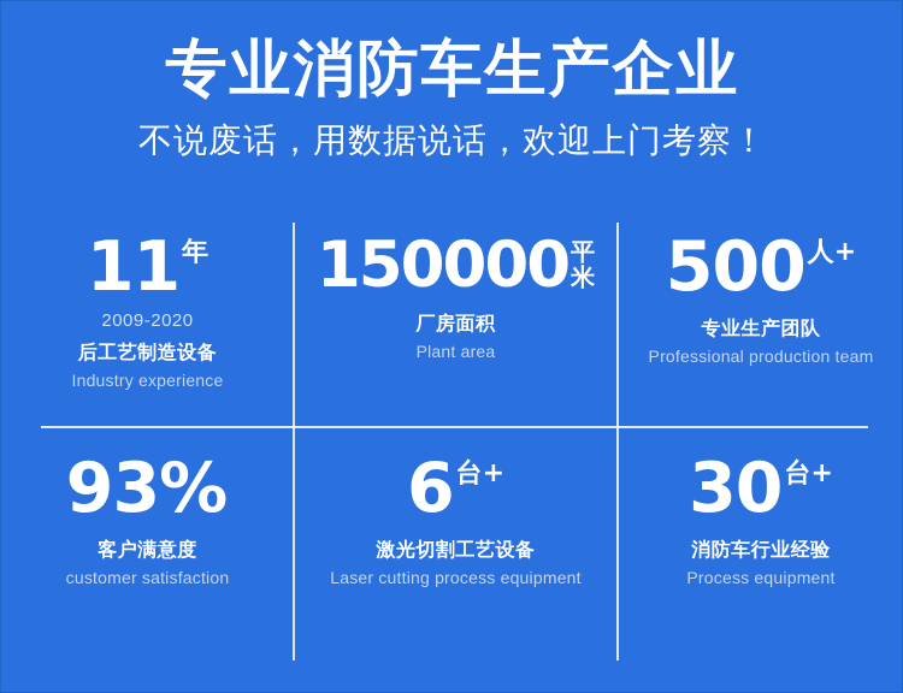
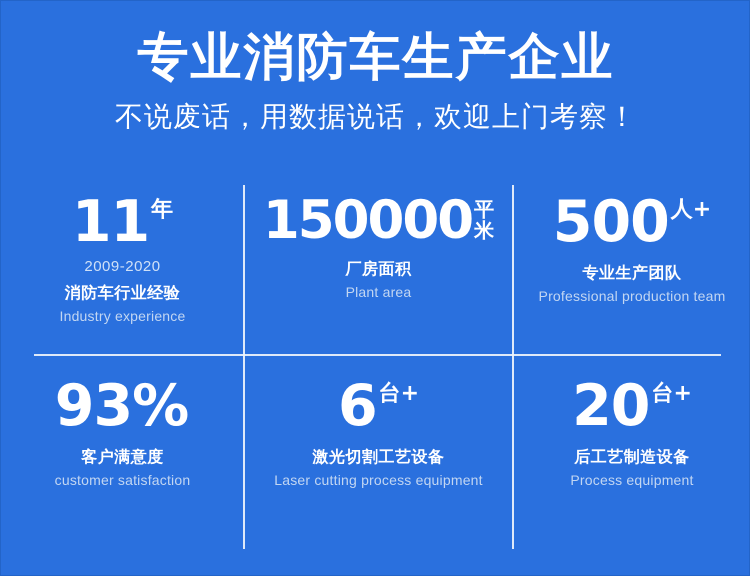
  专业消防车生产企业
  不说废话，用数据说话，欢迎上门考察！
  11
  年
  2009-2020
- 后工艺制造设备
+ 消防车行业经验
  Industry experience
  150000
  平
  米
  厂房面积
  Plant area
  500
  人+
  专业生产团队
  Professional production team
  93%
  客户满意度
  customer satisfaction
  6
  台+
  激光切割工艺设备
  Laser cutting process equipment
- 30
+ 20
  台+
- 消防车行业经验
+ 后工艺制造设备
  Process equipment
